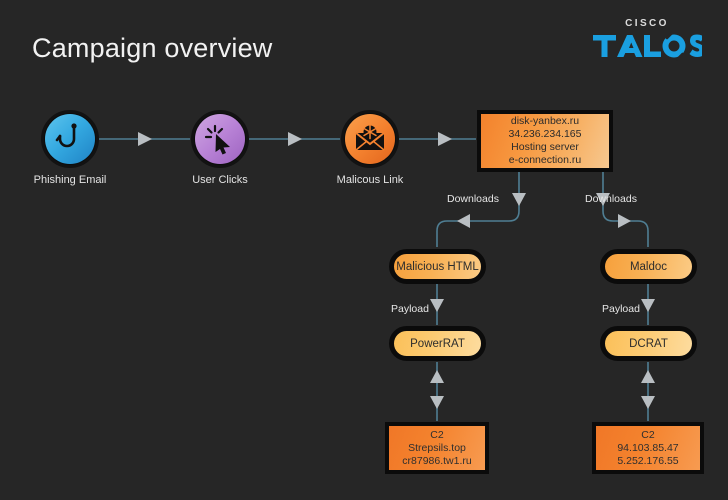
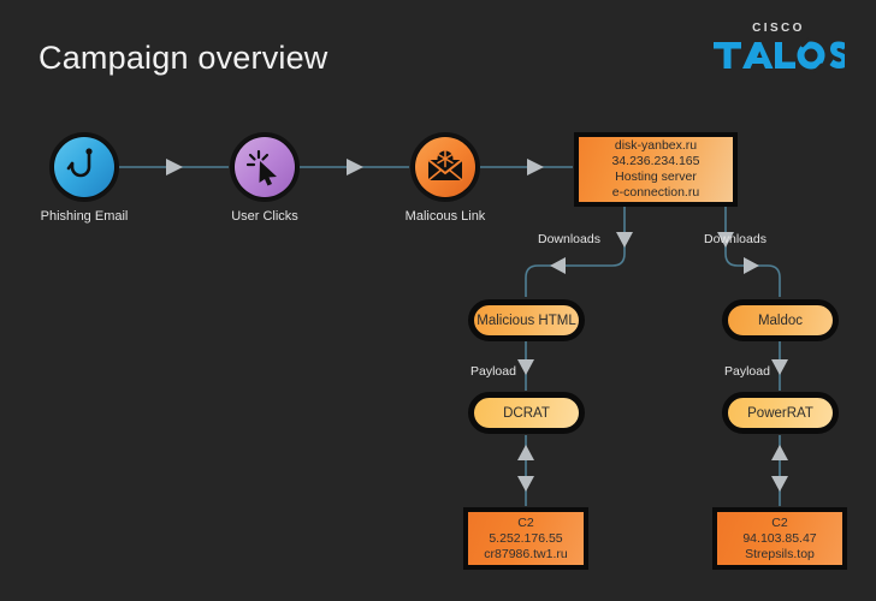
  Campaign overview
  CISCO
  Phishing Email
  User Clicks
  Malicous Link
  disk-yanbex.ru
  34.236.234.165
  Hosting server
  e-connection.ru
  Downloads
  Downloads
  Payload
  Payload
  Malicious HTML
- PowerRAT
+ DCRAT
  C2
- Strepsils.top
+ 5.252.176.55
  cr87986.tw1.ru
  Maldoc
- DCRAT
+ PowerRAT
  C2
  94.103.85.47
- 5.252.176.55
+ Strepsils.top
